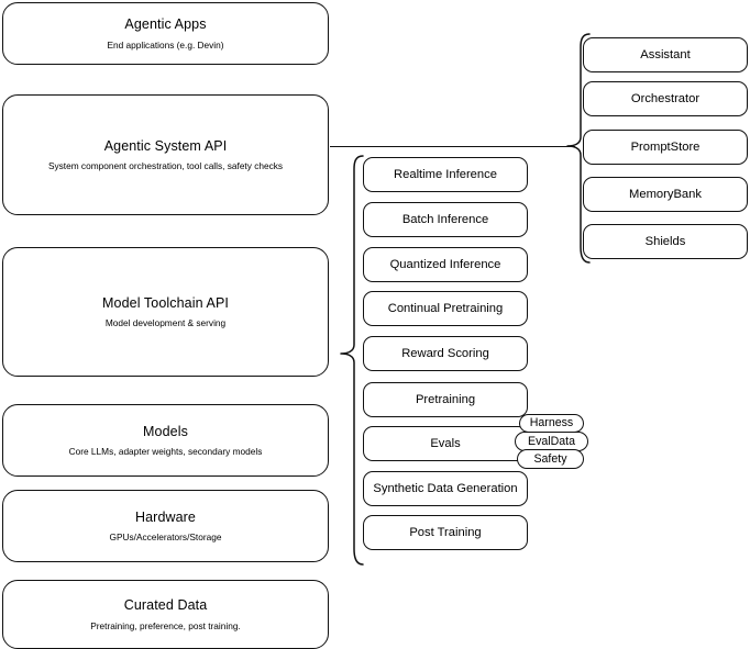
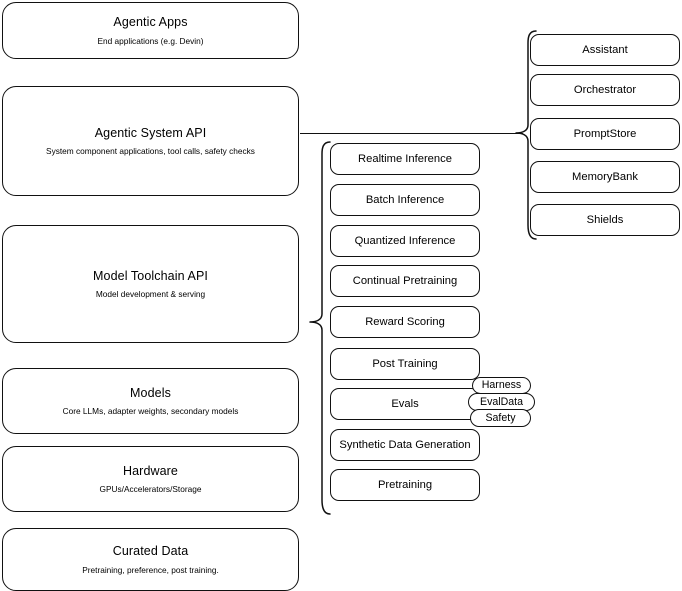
  Agentic Apps
  End applications (e.g. Devin)
  Agentic System API
- System component orchestration, tool calls, safety checks
+ System component applications, tool calls, safety checks
  Model Toolchain API
  Model development & serving
  Models
  Core LLMs, adapter weights, secondary models
  Hardware
  GPUs/Accelerators/Storage
  Curated Data
  Pretraining, preference, post training.
  Realtime Inference
  Batch Inference
  Quantized Inference
  Continual Pretraining
  Reward Scoring
- Pretraining
+ Post Training
  Evals
  Synthetic Data Generation
- Post Training
+ Pretraining
  Harness
  EvalData
  Safety
  Assistant
  Orchestrator
  PromptStore
  MemoryBank
  Shields
